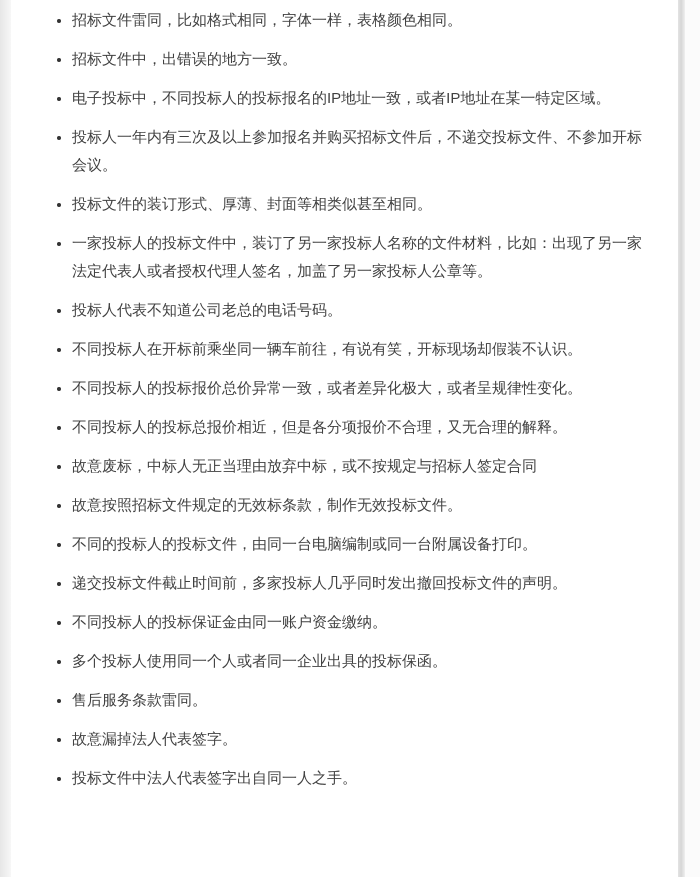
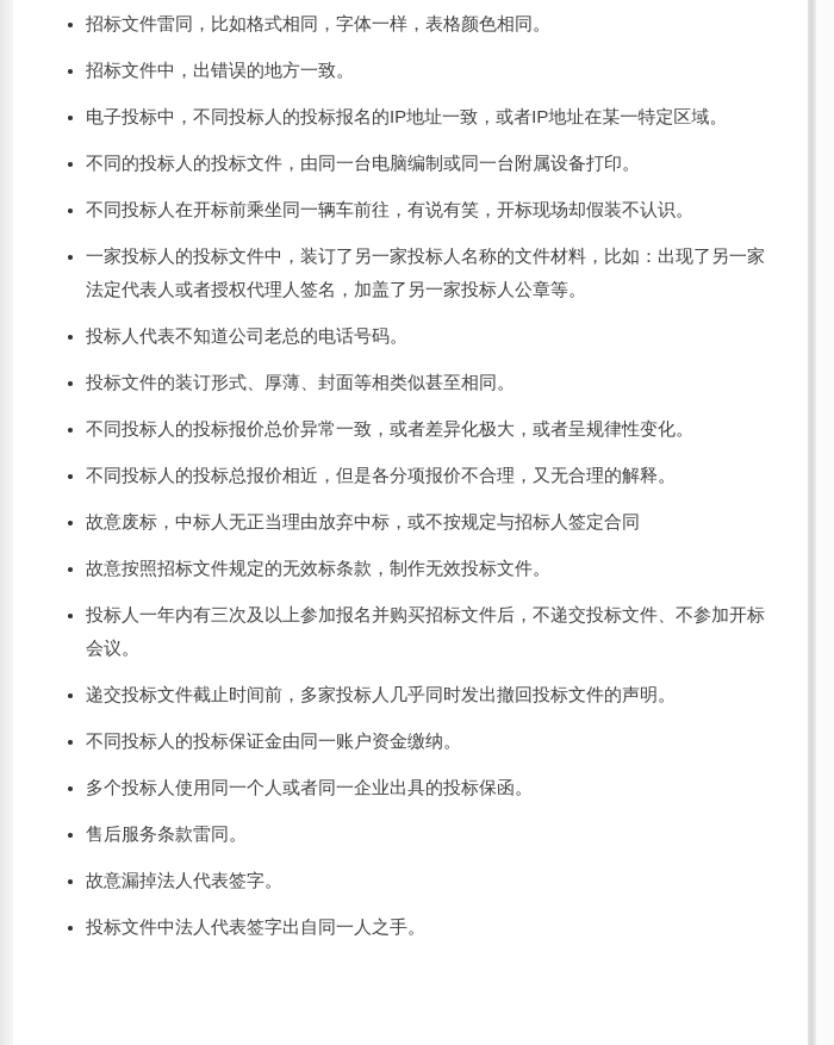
  招标文件雷同，比如格式相同，字体一样，表格颜色相同。
  招标文件中，出错误的地方一致。
  电子投标中，不同投标人的投标报名的IP地址一致，或者IP地址在某一特定区域。
- 投标人一年内有三次及以上参加报名并购买招标文件后，不递交投标文件、不参加开标会议。
+ 不同的投标人的投标文件，由同一台电脑编制或同一台附属设备打印。
- 投标文件的装订形式、厚薄、封面等相类似甚至相同。
+ 不同投标人在开标前乘坐同一辆车前往，有说有笑，开标现场却假装不认识。
  一家投标人的投标文件中，装订了另一家投标人名称的文件材料，比如：出现了另一家法定代表人或者授权代理人签名，加盖了另一家投标人公章等。
  投标人代表不知道公司老总的电话号码。
- 不同投标人在开标前乘坐同一辆车前往，有说有笑，开标现场却假装不认识。
+ 投标文件的装订形式、厚薄、封面等相类似甚至相同。
  不同投标人的投标报价总价异常一致，或者差异化极大，或者呈规律性变化。
  不同投标人的投标总报价相近，但是各分项报价不合理，又无合理的解释。
  故意废标，中标人无正当理由放弃中标，或不按规定与招标人签定合同
  故意按照招标文件规定的无效标条款，制作无效投标文件。
- 不同的投标人的投标文件，由同一台电脑编制或同一台附属设备打印。
+ 投标人一年内有三次及以上参加报名并购买招标文件后，不递交投标文件、不参加开标会议。
  递交投标文件截止时间前，多家投标人几乎同时发出撤回投标文件的声明。
  不同投标人的投标保证金由同一账户资金缴纳。
  多个投标人使用同一个人或者同一企业出具的投标保函。
  售后服务条款雷同。
  故意漏掉法人代表签字。
  投标文件中法人代表签字出自同一人之手。
